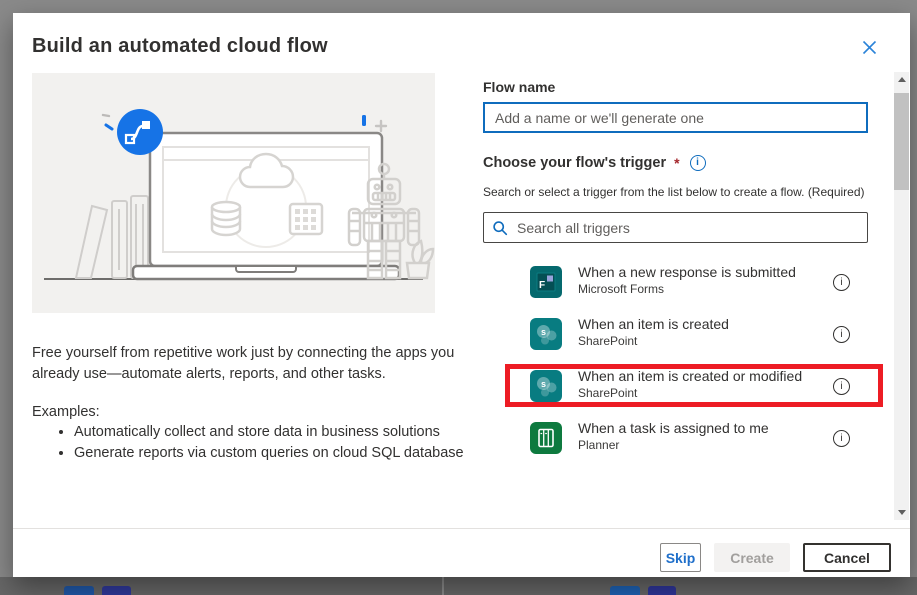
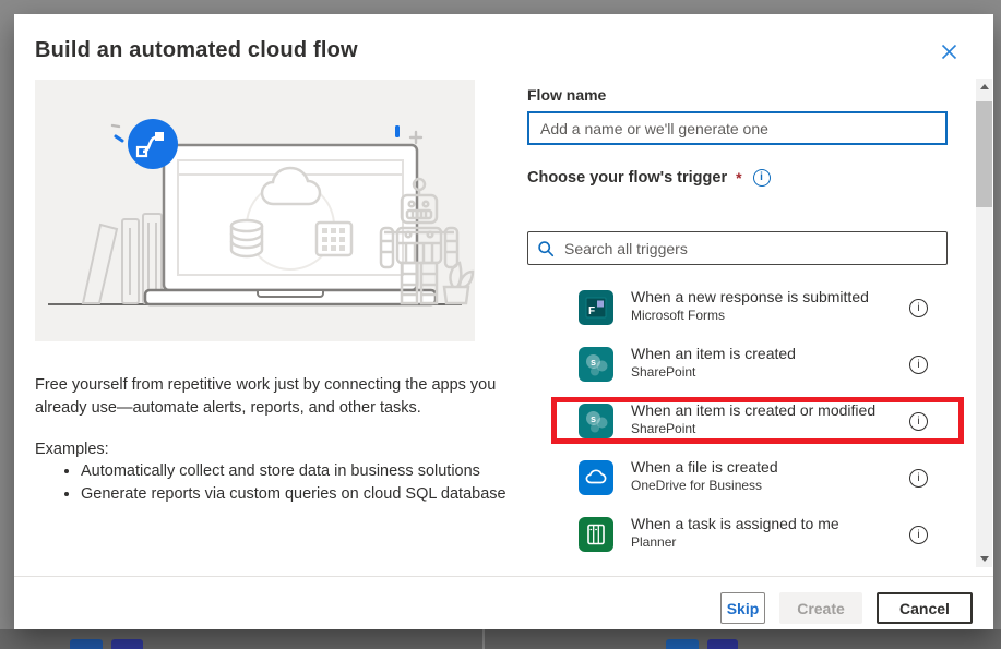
  Build an automated cloud flow
  Free yourself from repetitive work just by connecting the apps you already use—automate alerts, reports, and other tasks.
  Examples:
  Automatically collect and store data in business solutions
  Generate reports via custom queries on cloud SQL database
  Flow name
  Add a name or we'll generate one
  Choose your flow's trigger
  *
- Search or select a trigger from the list below to create a flow. (Required)
  Search all triggers
  F
  When a new response is submitted
  Microsoft Forms
  s
  When an item is created
  SharePoint
  s
  When an item is created or modified
  SharePoint
+ When a file is created
+ OneDrive for Business
  When a task is assigned to me
  Planner
  Skip
  Create
  Cancel
